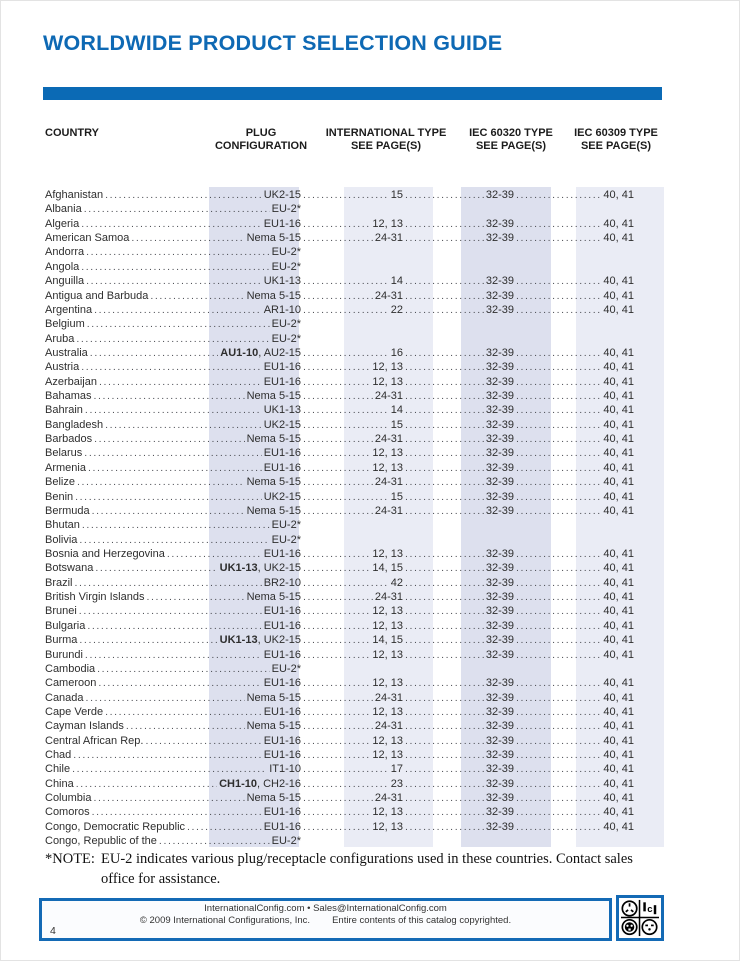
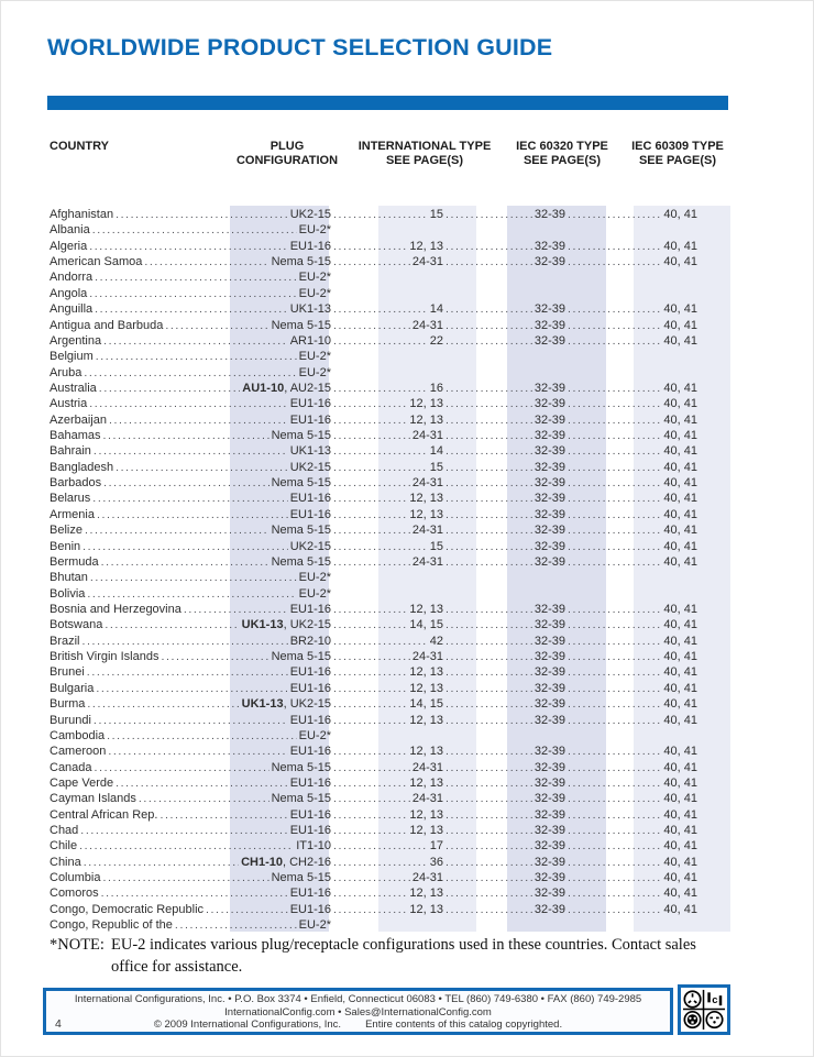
  WORLDWIDE PRODUCT SELECTION GUIDE
  COUNTRY
  PLUG
  CONFIGURATION
  INTERNATIONAL TYPE
  SEE PAGE(S)
  IEC 60320 TYPE
  SEE PAGE(S)
  IEC 60309 TYPE
  SEE PAGE(S)
  Afghanistan
  UK2-15
  15
  32-39
  40, 41
  Albania
  EU-2*
  Algeria
  EU1-16
  12, 13
  32-39
  40, 41
  American Samoa
  Nema 5-15
  24-31
  32-39
  40, 41
  Andorra
  EU-2*
  Angola
  EU-2*
  Anguilla
  UK1-13
  14
  32-39
  40, 41
  Antigua and Barbuda
  Nema 5-15
  24-31
  32-39
  40, 41
  Argentina
  AR1-10
  22
  32-39
  40, 41
  Belgium
  EU-2*
  Aruba
  EU-2*
  Australia
  AU1-10, AU2-15
  16
  32-39
  40, 41
  Austria
  EU1-16
  12, 13
  32-39
  40, 41
  Azerbaijan
  EU1-16
  12, 13
  32-39
  40, 41
  Bahamas
  Nema 5-15
  24-31
  32-39
  40, 41
  Bahrain
  UK1-13
  14
  32-39
  40, 41
  Bangladesh
  UK2-15
  15
  32-39
  40, 41
  Barbados
  Nema 5-15
  24-31
  32-39
  40, 41
  Belarus
  EU1-16
  12, 13
  32-39
  40, 41
  Armenia
  EU1-16
  12, 13
  32-39
  40, 41
  Belize
  Nema 5-15
  24-31
  32-39
  40, 41
  Benin
  UK2-15
  15
  32-39
  40, 41
  Bermuda
  Nema 5-15
  24-31
  32-39
  40, 41
  Bhutan
  EU-2*
  Bolivia
  EU-2*
  Bosnia and Herzegovina
  EU1-16
  12, 13
  32-39
  40, 41
  Botswana
  UK1-13, UK2-15
  14, 15
  32-39
  40, 41
  Brazil
  BR2-10
  42
  32-39
  40, 41
  British Virgin Islands
  Nema 5-15
  24-31
  32-39
  40, 41
  Brunei
  EU1-16
  12, 13
  32-39
  40, 41
  Bulgaria
  EU1-16
  12, 13
  32-39
  40, 41
  Burma
  UK1-13, UK2-15
  14, 15
  32-39
  40, 41
  Burundi
  EU1-16
  12, 13
  32-39
  40, 41
  Cambodia
  EU-2*
  Cameroon
  EU1-16
  12, 13
  32-39
  40, 41
  Canada
  Nema 5-15
  24-31
  32-39
  40, 41
  Cape Verde
  EU1-16
  12, 13
  32-39
  40, 41
  Cayman Islands
  Nema 5-15
  24-31
  32-39
  40, 41
  Central African Rep.
  EU1-16
  12, 13
  32-39
  40, 41
  Chad
  EU1-16
  12, 13
  32-39
  40, 41
  Chile
  IT1-10
  17
  32-39
  40, 41
  China
  CH1-10, CH2-16
- 23
+ 36
  32-39
  40, 41
  Columbia
  Nema 5-15
  24-31
  32-39
  40, 41
  Comoros
  EU1-16
  12, 13
  32-39
  40, 41
  Congo, Democratic Republic
  EU1-16
  12, 13
  32-39
  40, 41
  Congo, Republic of the
  EU-2*
  *NOTE:
  EU-2 indicates various plug/receptacle configurations used in these countries. Contact sales
  office for assistance.
+ International Configurations, Inc. • P.O. Box 3374 • Enfield, Connecticut 06083 • TEL (860) 749-6380 • FAX (860) 749-2985
  InternationalConfig.com • Sales@InternationalConfig.com
  © 2009 International Configurations, Inc. Entire contents of this catalog copyrighted.
  4
  c
